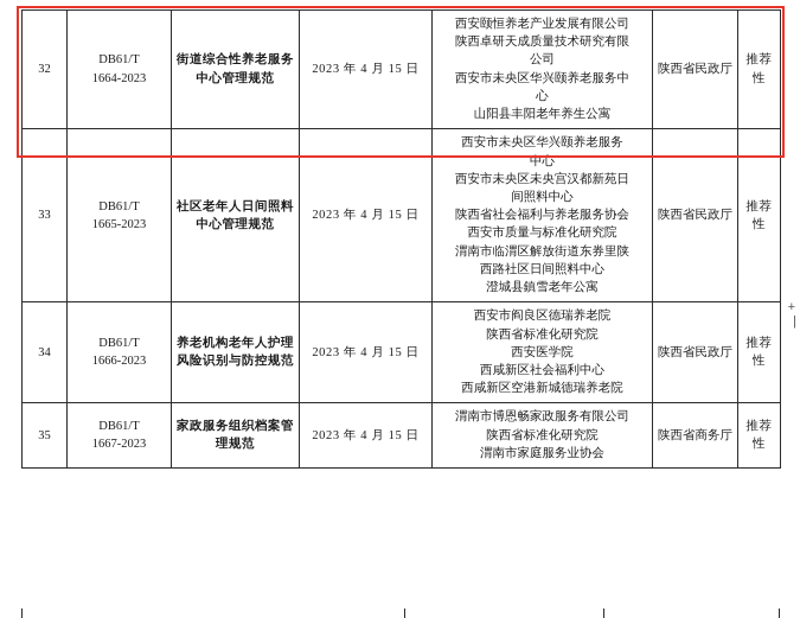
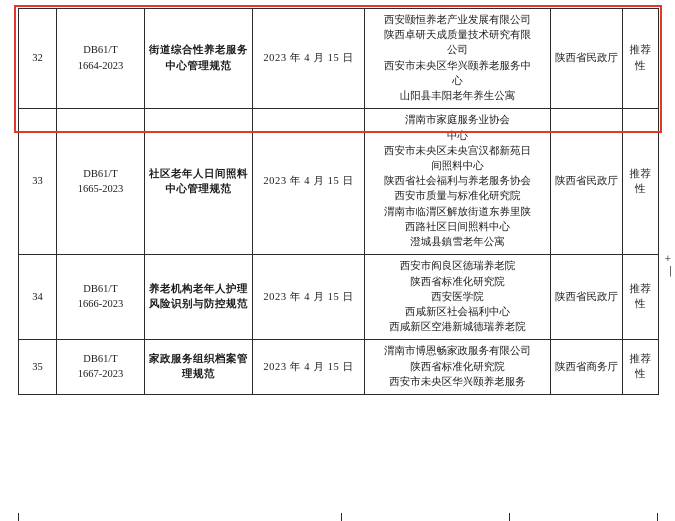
  32	DB61/T 1664-2023	街道综合性养老服务 中心管理规范	2023 年 4 月 15 日	西安颐恒养老产业发展有限公司 陕西卓研天成质量技术研究有限 公司 西安市未央区华兴颐养老服务中 心 山阳县丰阳老年养生公寓	陕西省民政厅	推荐性
- 33	DB61/T 1665-2023	社区老年人日间照料 中心管理规范	2023 年 4 月 15 日	西安市未央区华兴颐养老服务 中心 西安市未央区未央宫汉都新苑日 间照料中心 陕西省社会福利与养老服务协会 西安市质量与标准化研究院 渭南市临渭区解放街道东券里陕 西路社区日间照料中心 澄城县鎮雪老年公寓	陕西省民政厅	推荐性
+ 33	DB61/T 1665-2023	社区老年人日间照料 中心管理规范	2023 年 4 月 15 日	渭南市家庭服务业协会 中心 西安市未央区未央宫汉都新苑日 间照料中心 陕西省社会福利与养老服务协会 西安市质量与标准化研究院 渭南市临渭区解放街道东券里陕 西路社区日间照料中心 澄城县鎮雪老年公寓	陕西省民政厅	推荐性
  34	DB61/T 1666-2023	养老机构老年人护理 风险识别与防控规范	2023 年 4 月 15 日	西安市阎良区德瑞养老院 陕西省标准化研究院 西安医学院 西咸新区社会福利中心 西咸新区空港新城德瑞养老院	陕西省民政厅	推荐性
- 35	DB61/T 1667-2023	家政服务组织档案管 理规范	2023 年 4 月 15 日	渭南市博恩畅家政服务有限公司 陕西省标准化研究院 渭南市家庭服务业协会	陕西省商务厅	推荐性
+ 35	DB61/T 1667-2023	家政服务组织档案管 理规范	2023 年 4 月 15 日	渭南市博恩畅家政服务有限公司 陕西省标准化研究院 西安市未央区华兴颐养老服务	陕西省商务厅	推荐性
  +
  |
